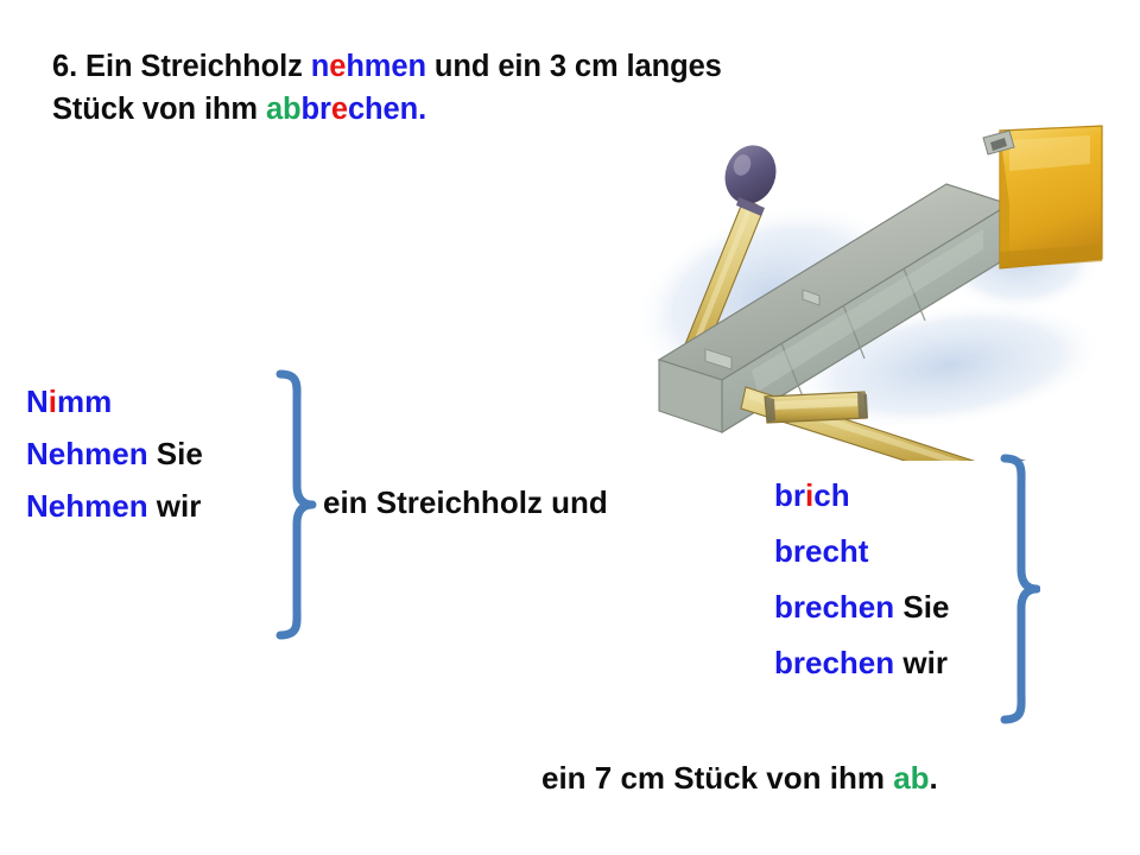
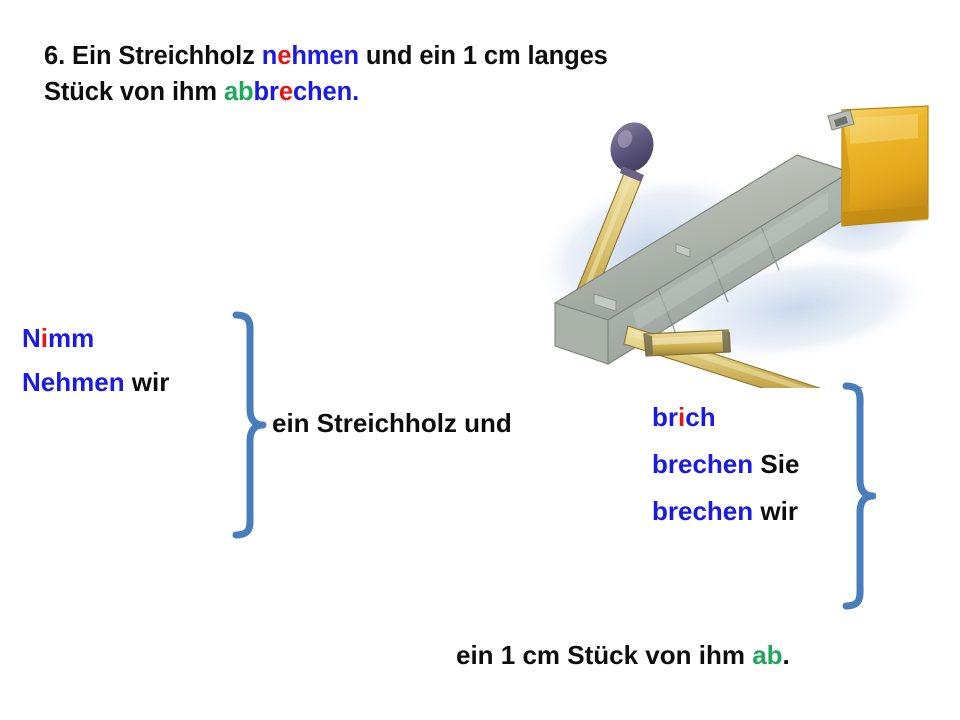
- 6. Ein Streichholz nehmen und ein 3 cm langes
+ 6. Ein Streichholz nehmen und ein 1 cm langes
  Stück von ihm abbrechen.
  Nimm
- Nehmen Sie
  Nehmen wir
  ein Streichholz und
  brich
- brecht
  brechen Sie
  brechen wir
- ein 7 cm Stück von ihm ab.
+ ein 1 cm Stück von ihm ab.
